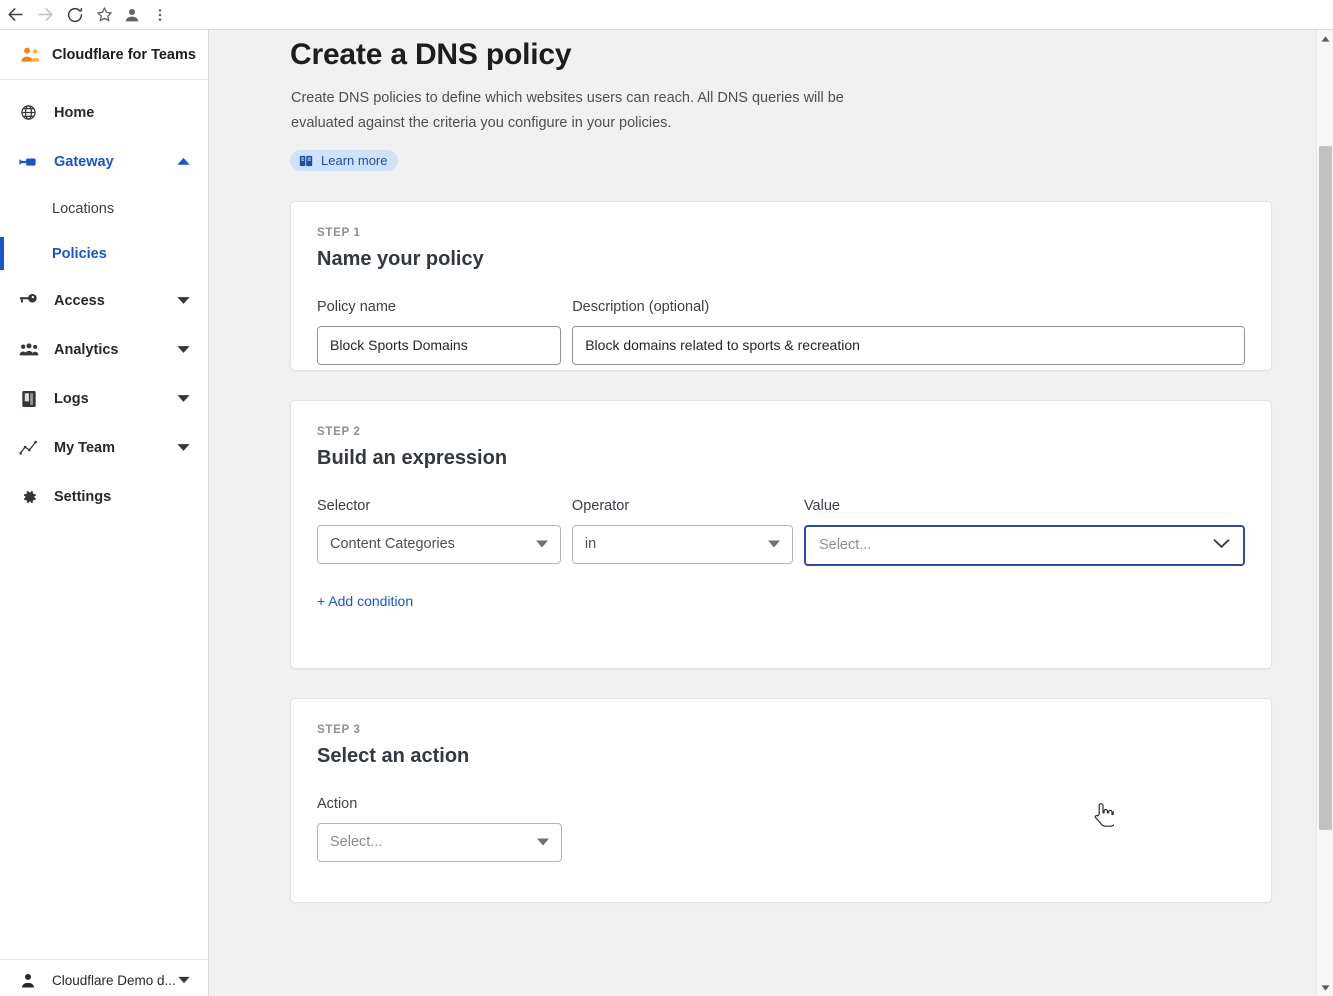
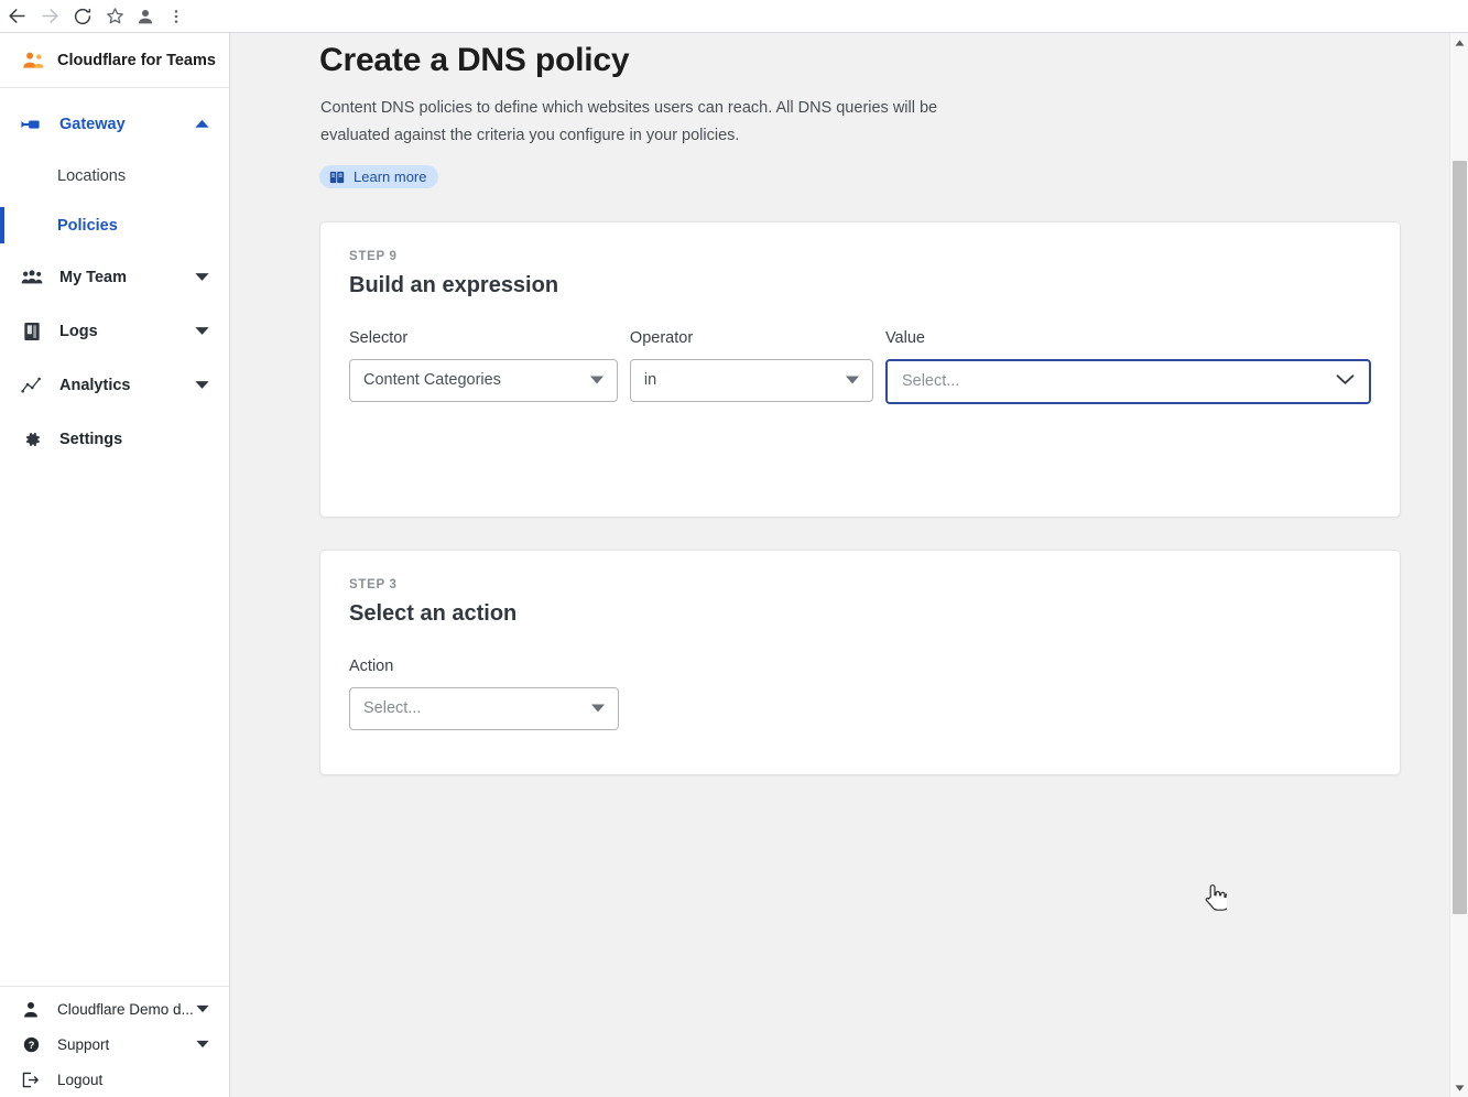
  Cloudflare for Teams
- Home
  Gateway
  Locations
  Policies
- Access
- Analytics
+ My Team
  Logs
- My Team
+ Analytics
  Settings
  Cloudflare Demo d...
+ ?
+ Support
+ Logout
  Create a DNS policy
- Create DNS policies to define which websites users can reach. All DNS queries will be evaluated against the criteria you configure in your policies.
+ Content DNS policies to define which websites users can reach. All DNS queries will be evaluated against the criteria you configure in your policies.
  Learn more
- STEP 1
- Name your policy
- Policy name
- Block Sports Domains
- Description (optional)
- Block domains related to sports & recreation
- STEP 2
+ STEP 9
  Build an expression
  Selector
  Content Categories
  Operator
  in
  Value
  Select...
- + Add condition
  STEP 3
  Select an action
  Action
  Select...
